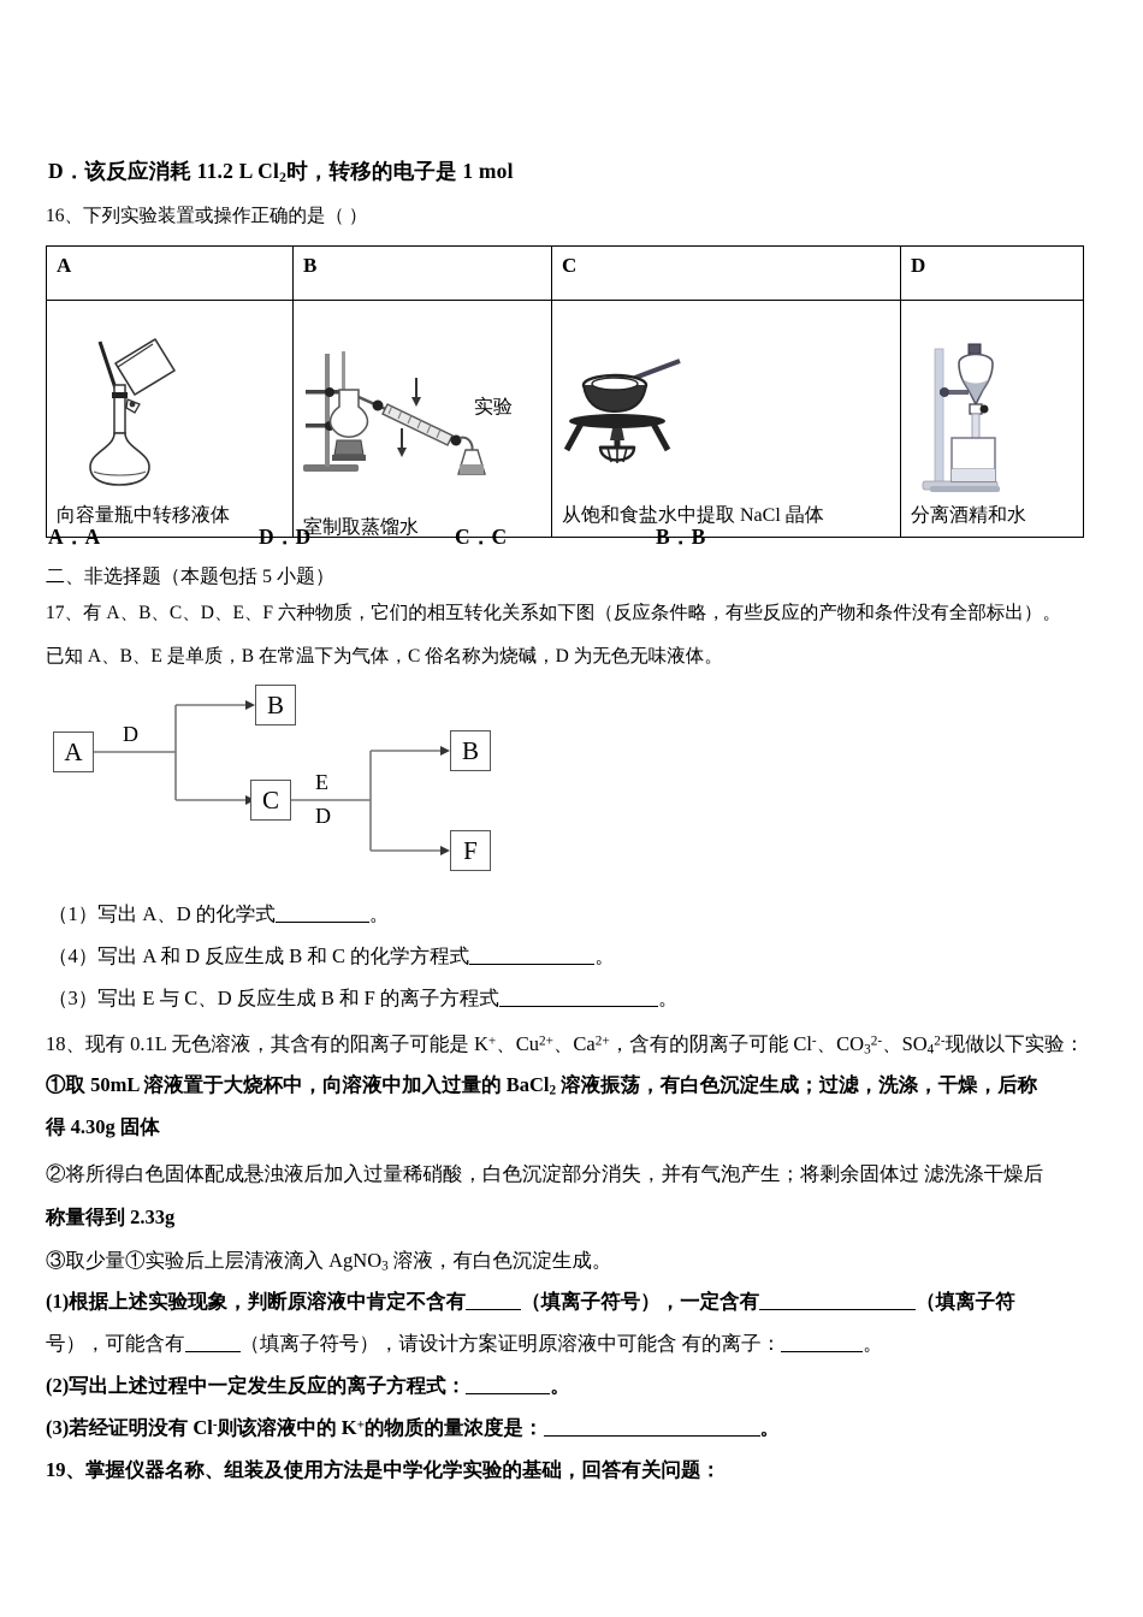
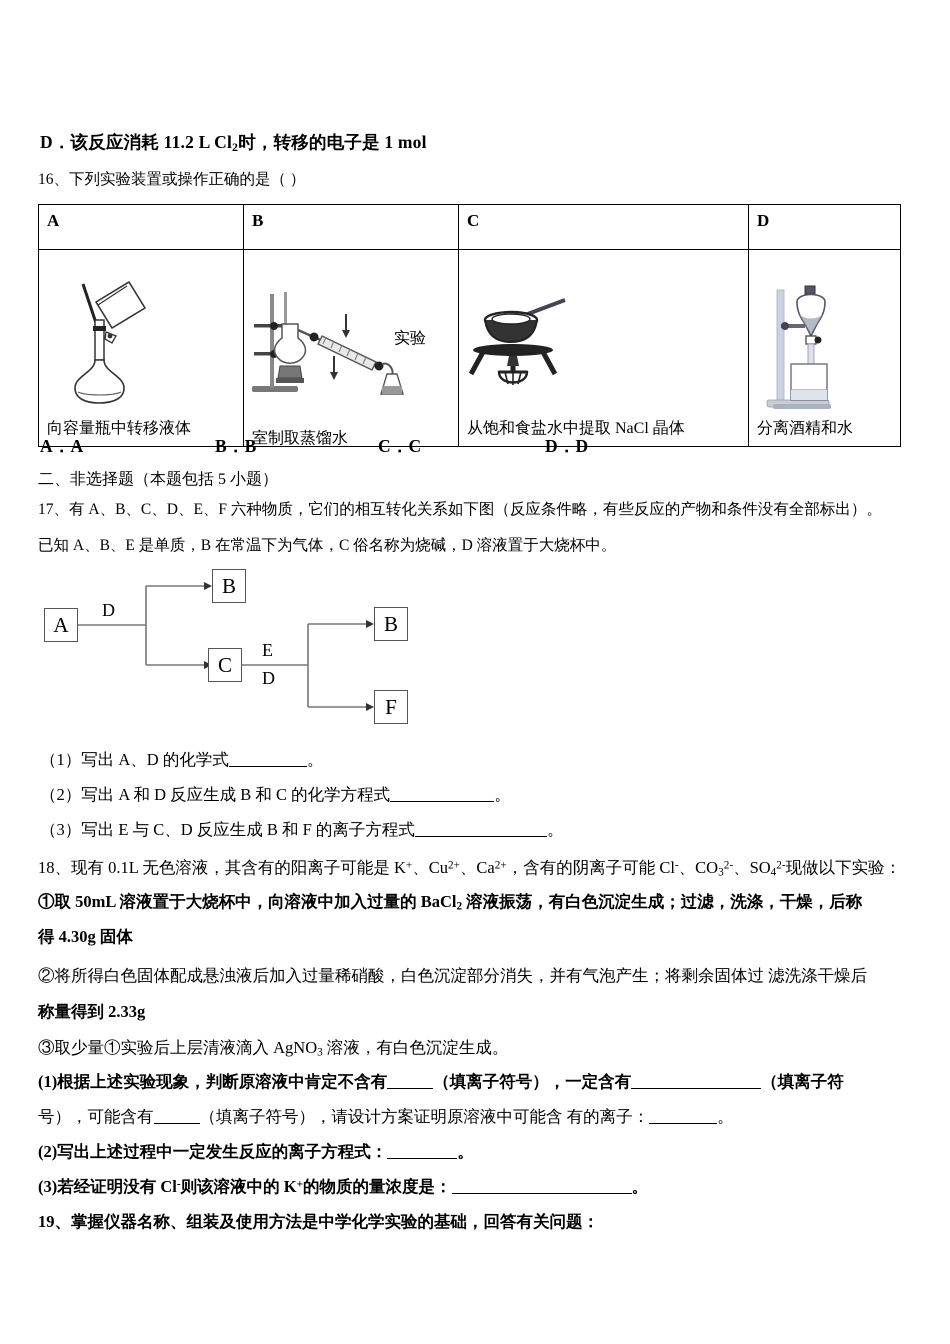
  D．该反应消耗 11.2 L Cl2时，转移的电子是 1 mol
  16、下列实验装置或操作正确的是（ ）
  A	B	C	D
  向容量瓶中转移液体	实验 室制取蒸馏水	从饱和食盐水中提取 NaCl 晶体	分离酒精和水
  A．A
- D．D
+ B．B
  C．C
- B．B
+ D．D
  二、非选择题（本题包括 5 小题）
  17、有 A、B、C、D、E、F 六种物质，它们的相互转化关系如下图（反应条件略，有些反应的产物和条件没有全部标出）。
- 已知 A、B、E 是单质，B 在常温下为气体，C 俗名称为烧碱，D 为无色无味液体。
+ 已知 A、B、E 是单质，B 在常温下为气体，C 俗名称为烧碱，D 溶液置于大烧杯中。
  A
  B
  C
  B
  F
  D
  E
  D
  （1）写出 A、D 的化学式 。
- （4）写出 A 和 D 反应生成 B 和 C 的化学方程式 。
+ （2）写出 A 和 D 反应生成 B 和 C 的化学方程式 。
  （3）写出 E 与 C、D 反应生成 B 和 F 的离子方程式 。
  18、现有 0.1L 无色溶液，其含有的阳离子可能是 K+、Cu2+、Ca2+，含有的阴离子可能 Cl-、CO32-、SO42-现做以下实验：
  ①取 50mL 溶液置于大烧杯中，向溶液中加入过量的 BaCl2 溶液振荡，有白色沉淀生成；过滤，洗涤，干燥，后称
  得 4.30g 固体
  ②将所得白色固体配成悬浊液后加入过量稀硝酸，白色沉淀部分消失，并有气泡产生；将剩余固体过 滤洗涤干燥后
  称量得到 2.33g
  ③取少量①实验后上层清液滴入 AgNO3 溶液，有白色沉淀生成。
  (1)根据上述实验现象，判断原溶液中肯定不含有 （填离子符号），一定含有 （填离子符
  号），可能含有 （填离子符号），请设计方案证明原溶液中可能含 有的离子： 。
  (2)写出上述过程中一定发生反应的离子方程式： 。
  (3)若经证明没有 Cl-则该溶液中的 K+的物质的量浓度是： 。
  19、掌握仪器名称、组装及使用方法是中学化学实验的基础，回答有关问题：
